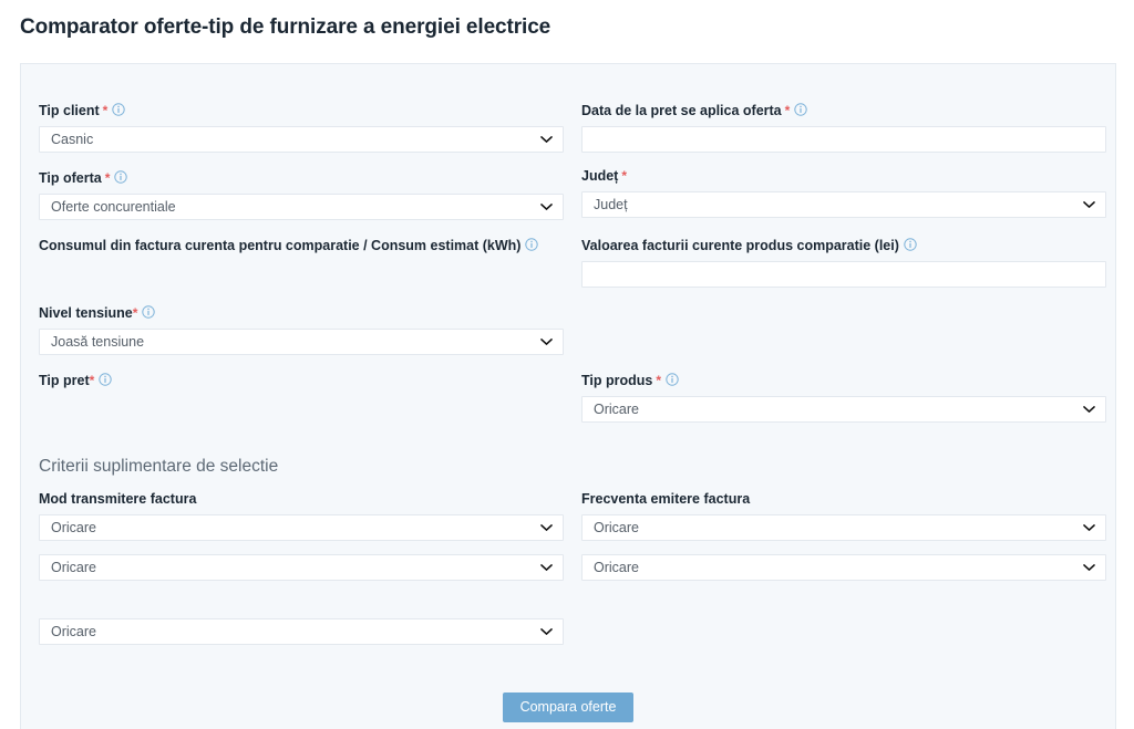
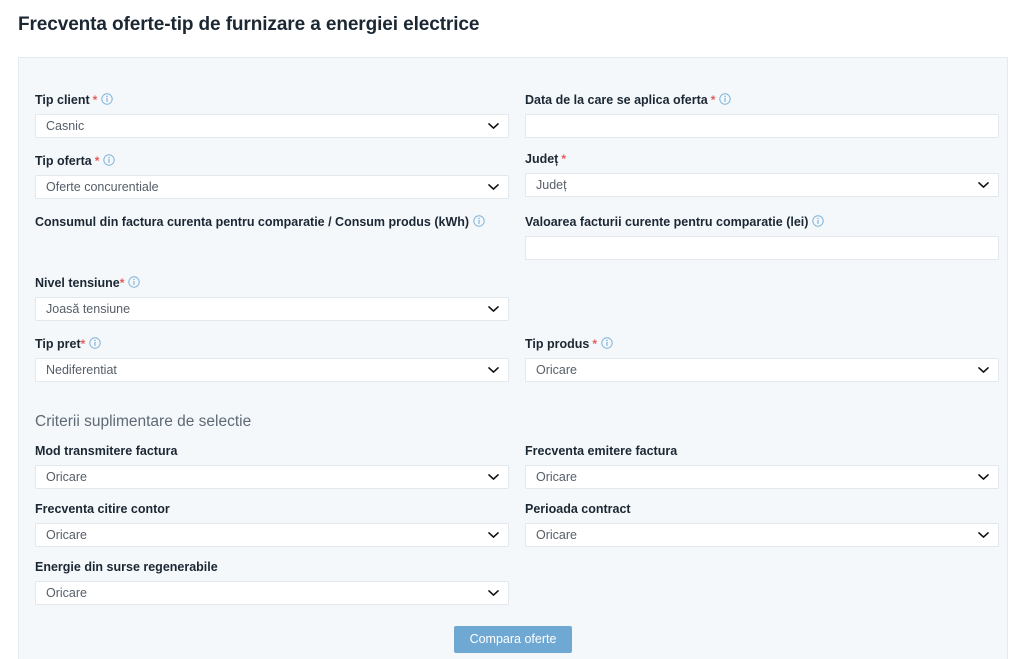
- Comparator oferte-tip de furnizare a energiei electrice
+ Frecventa oferte-tip de furnizare a energiei electrice
  Tip client *
  Casnic
  Tip oferta *
  Oferte concurentiale
- Consumul din factura curenta pentru comparatie / Consum estimat (kWh)
+ Consumul din factura curenta pentru comparatie / Consum produs (kWh)
  Nivel tensiune*
  Joasă tensiune
  Tip pret*
+ Nediferentiat
  Mod transmitere factura
  Oricare
+ Frecventa citire contor
  Oricare
+ Energie din surse regenerabile
  Oricare
- Data de la pret se aplica oferta *
+ Data de la care se aplica oferta *
  Județ *
  Județ
- Valoarea facturii curente produs comparatie (lei)
+ Valoarea facturii curente pentru comparatie (lei)
  Tip produs *
  Oricare
  Frecventa emitere factura
  Oricare
+ Perioada contract
  Oricare
  Criterii suplimentare de selectie
  Compara oferte
